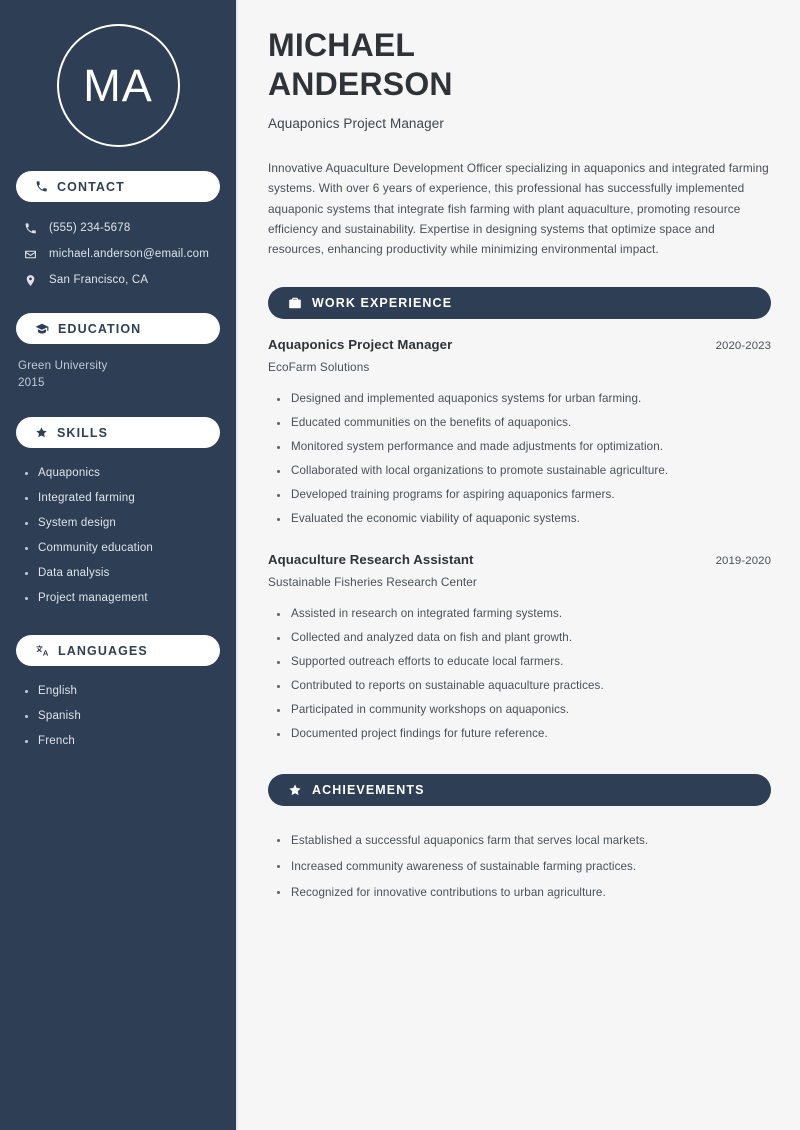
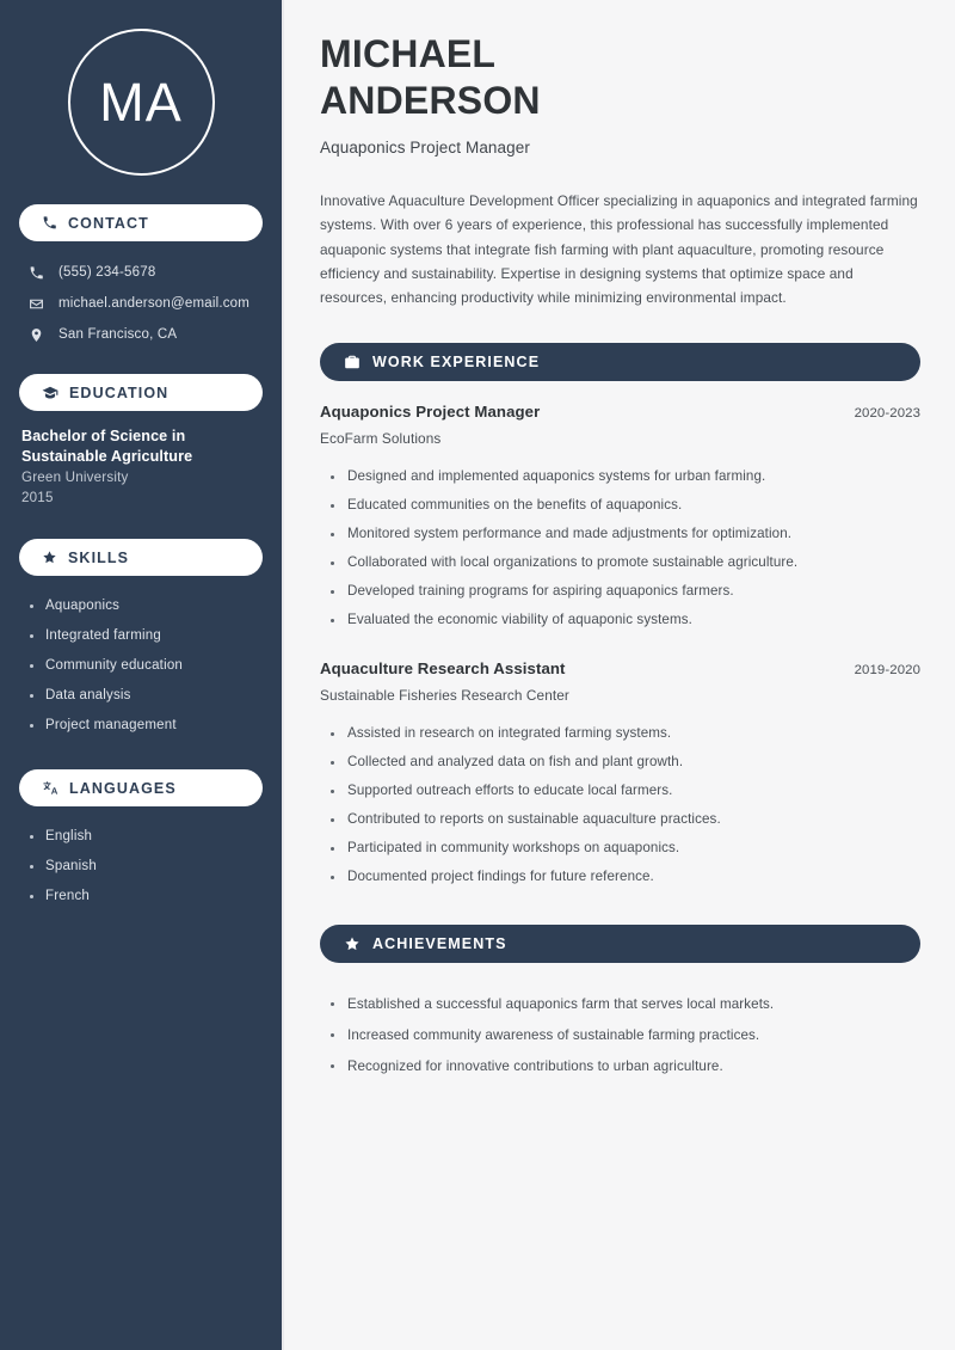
  MA
  CONTACT
  (555) 234-5678
  michael.anderson@email.com
  San Francisco, CA
  EDUCATION
+ Bachelor of Science in Sustainable Agriculture
  Green University
  2015
  SKILLS
  Aquaponics
  Integrated farming
- System design
  Community education
  Data analysis
  Project management
  LANGUAGES
  English
  Spanish
  French
  MICHAEL
  ANDERSON
  Aquaponics Project Manager
  Innovative Aquaculture Development Officer specializing in aquaponics and integrated farming systems. With over 6 years of experience, this professional has successfully implemented aquaponic systems that integrate fish farming with plant aquaculture, promoting resource efficiency and sustainability. Expertise in designing systems that optimize space and resources, enhancing productivity while minimizing environmental impact.
  WORK EXPERIENCE
  Aquaponics Project Manager
  2020-2023
  EcoFarm Solutions
  Designed and implemented aquaponics systems for urban farming.
  Educated communities on the benefits of aquaponics.
  Monitored system performance and made adjustments for optimization.
  Collaborated with local organizations to promote sustainable agriculture.
  Developed training programs for aspiring aquaponics farmers.
  Evaluated the economic viability of aquaponic systems.
  Aquaculture Research Assistant
  2019-2020
  Sustainable Fisheries Research Center
  Assisted in research on integrated farming systems.
  Collected and analyzed data on fish and plant growth.
  Supported outreach efforts to educate local farmers.
  Contributed to reports on sustainable aquaculture practices.
  Participated in community workshops on aquaponics.
  Documented project findings for future reference.
  ACHIEVEMENTS
  Established a successful aquaponics farm that serves local markets.
  Increased community awareness of sustainable farming practices.
  Recognized for innovative contributions to urban agriculture.
